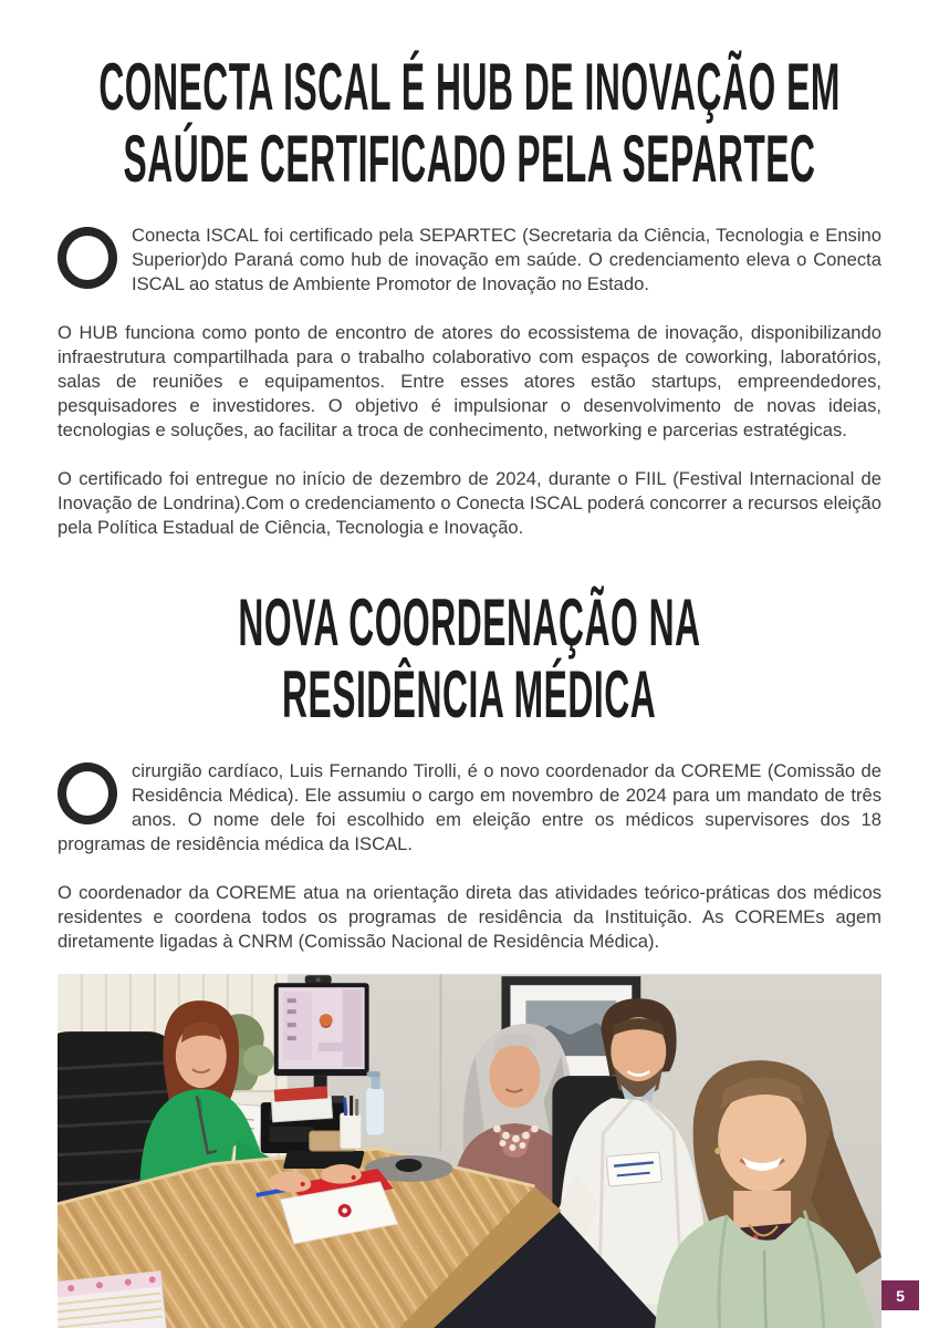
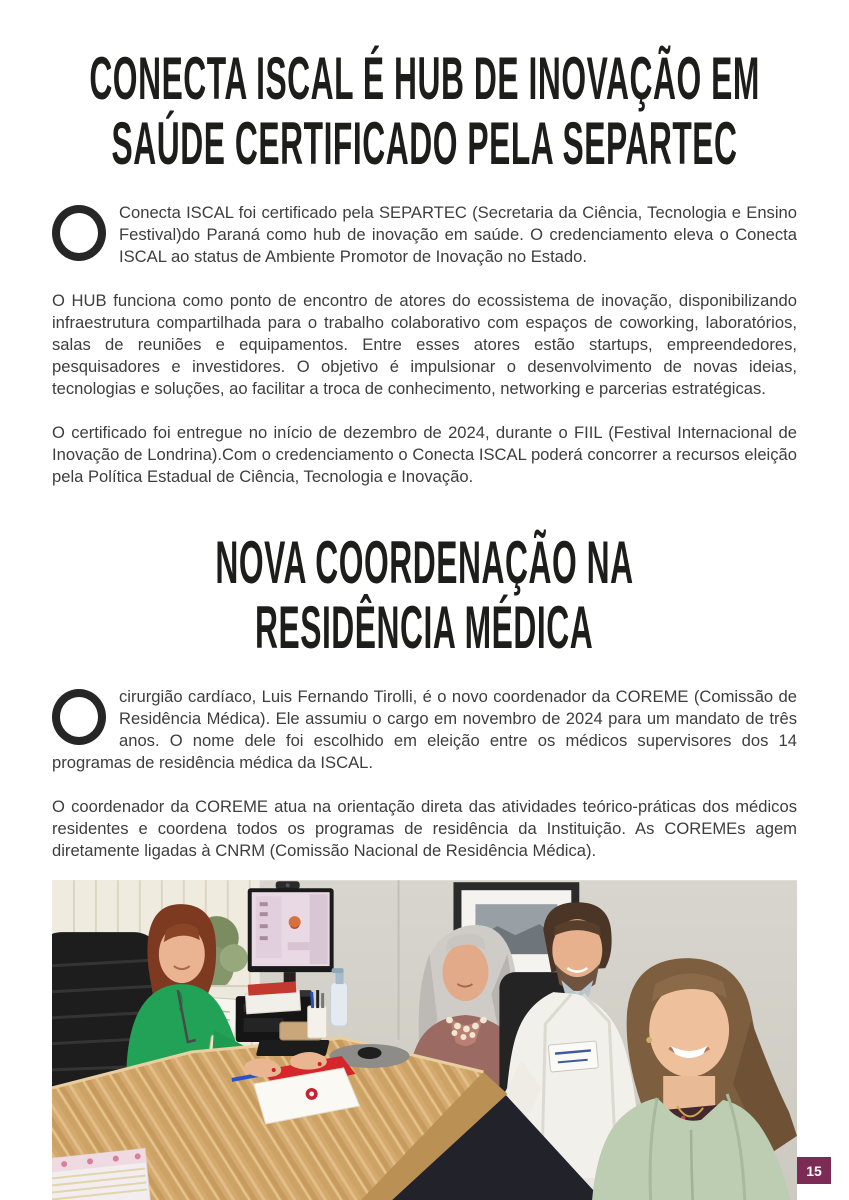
  CONECTA ISCAL É HUB DE INOVAÇÃO EM
  SAÚDE CERTIFICADO PELA SEPARTEC
- Conecta ISCAL foi certificado pela SEPARTEC (Secretaria da Ciência, Tecnologia e Ensino Superior)do Paraná como hub de inovação em saúde. O credenciamento eleva o Conecta ISCAL ao status de Ambiente Promotor de Inovação no Estado.
+ Conecta ISCAL foi certificado pela SEPARTEC (Secretaria da Ciência, Tecnologia e Ensino Festival)do Paraná como hub de inovação em saúde. O credenciamento eleva o Conecta ISCAL ao status de Ambiente Promotor de Inovação no Estado.
  O HUB funciona como ponto de encontro de atores do ecossistema de inovação, disponibilizando infraestrutura compartilhada para o trabalho colaborativo com espaços de coworking, laboratórios, salas de reuniões e equipamentos. Entre esses atores estão startups, empreendedores, pesquisadores e investidores. O objetivo é impulsionar o desenvolvimento de novas ideias, tecnologias e soluções, ao facilitar a troca de conhecimento, networking e parcerias estratégicas.
  O certificado foi entregue no início de dezembro de 2024, durante o FIIL (Festival Internacional de Inovação de Londrina).Com o credenciamento o Conecta ISCAL poderá concorrer a recursos eleição pela Política Estadual de Ciência, Tecnologia e Inovação.
  NOVA COORDENAÇÃO NA
  RESIDÊNCIA MÉDICA
- cirurgião cardíaco, Luis Fernando Tirolli, é o novo coordenador da COREME (Comissão de Residência Médica). Ele assumiu o cargo em novembro de 2024 para um mandato de três anos. O nome dele foi escolhido em eleição entre os médicos supervisores dos 18 programas de residência médica da ISCAL.
+ cirurgião cardíaco, Luis Fernando Tirolli, é o novo coordenador da COREME (Comissão de Residência Médica). Ele assumiu o cargo em novembro de 2024 para um mandato de três anos. O nome dele foi escolhido em eleição entre os médicos supervisores dos 14 programas de residência médica da ISCAL.
  O coordenador da COREME atua na orientação direta das atividades teórico-práticas dos médicos residentes e coordena todos os programas de residência da Instituição. As COREMEs agem diretamente ligadas à CNRM (Comissão Nacional de Residência Médica).
- 5
+ 15
